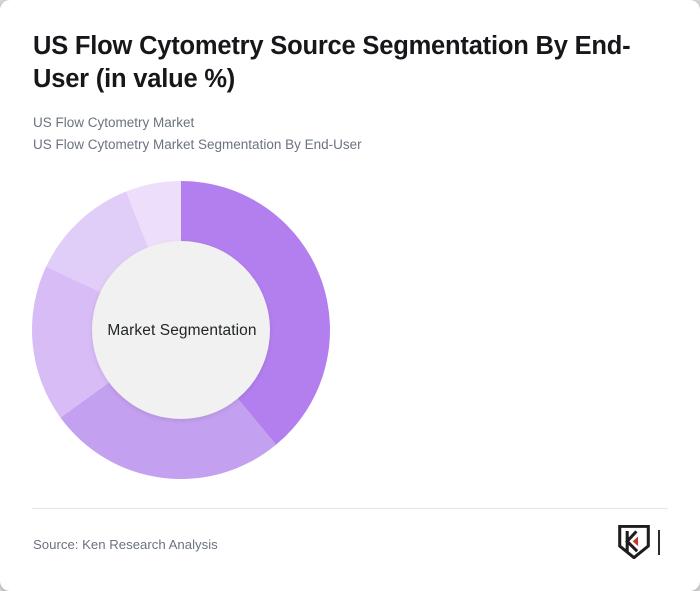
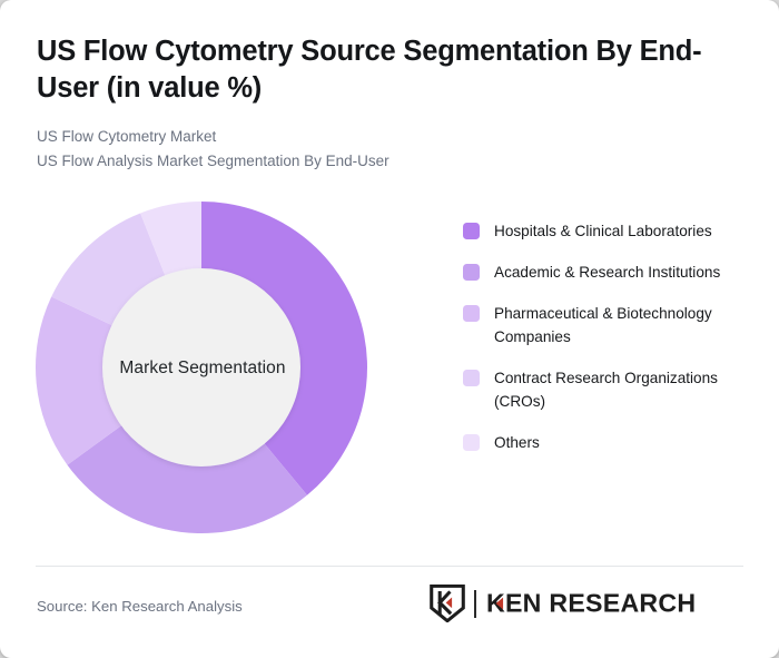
  US Flow Cytometry Source Segmentation By End-User (in value %)
  US Flow Cytometry Market
- US Flow Cytometry Market Segmentation By End-User
+ US Flow Analysis Market Segmentation By End-User
  Market Segmentation
+ Hospitals & Clinical Laboratories
+ Academic & Research Institutions
+ Pharmaceutical & Biotechnology Companies
+ Contract Research Organizations (CROs)
+ Others
  Source: Ken Research Analysis
+ KEN RESEARCH
